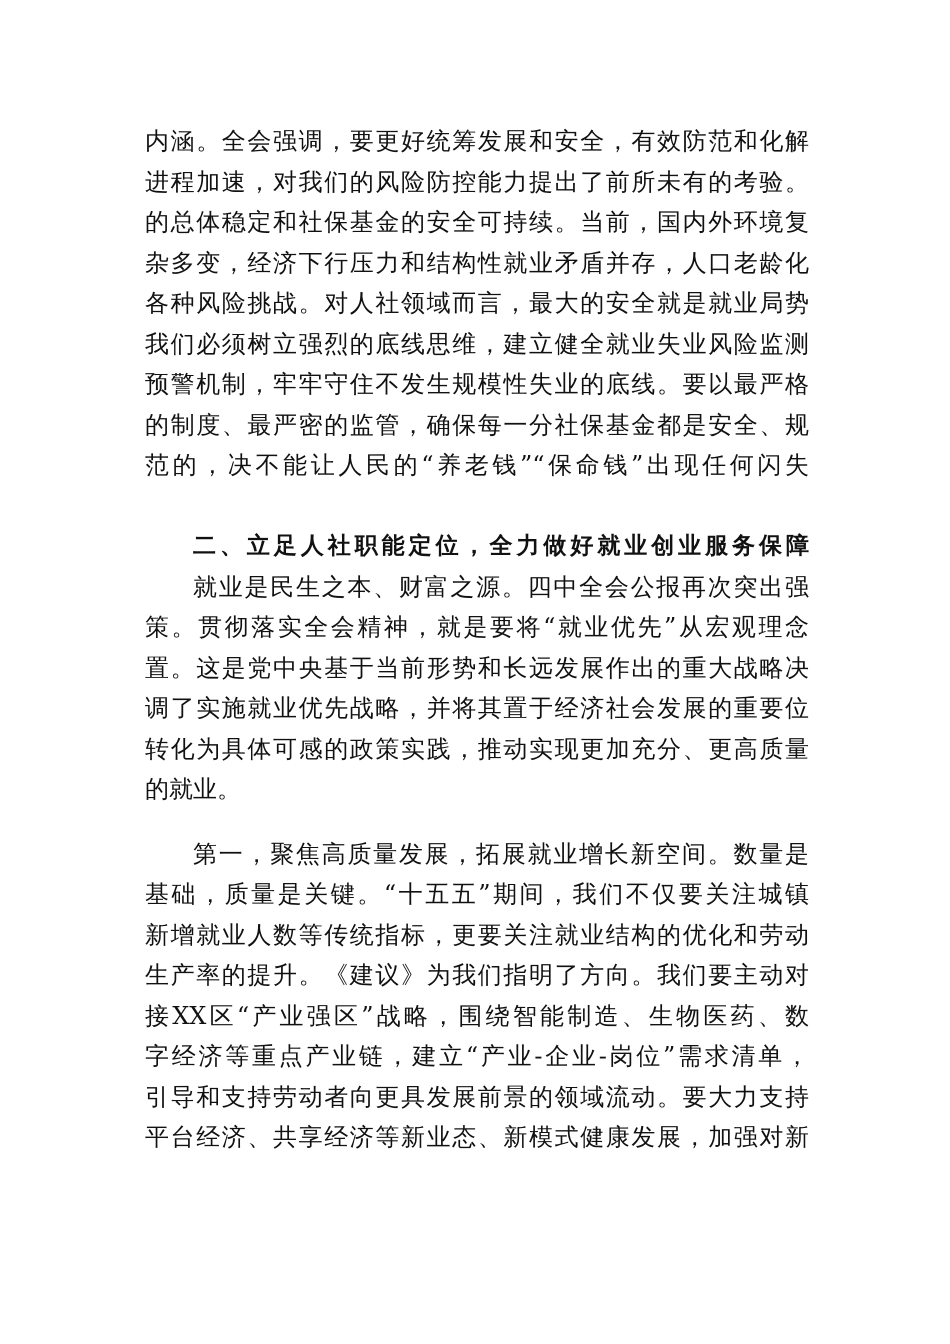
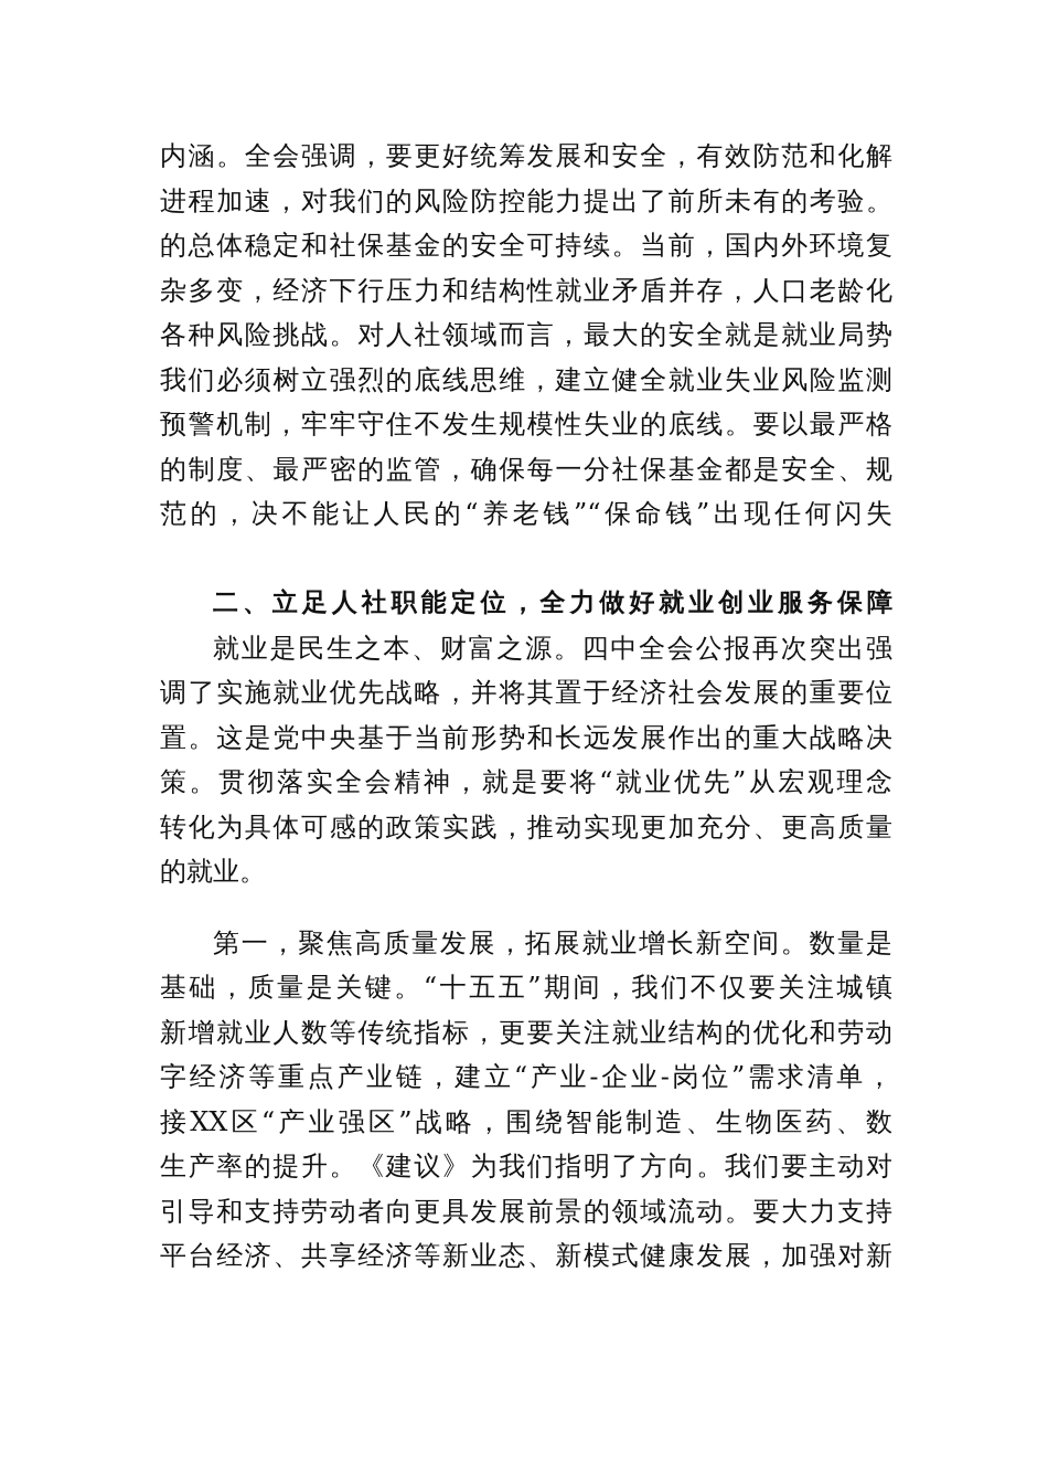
  内涵。全会强调，要更好统筹发展和安全，有效防范和化解
  进程加速，对我们的风险防控能力提出了前所未有的考验。
  的总体稳定和社保基金的安全可持续。当前，国内外环境复
  杂多变，经济下行压力和结构性就业矛盾并存，人口老龄化
  各种风险挑战。对人社领域而言，最大的安全就是就业局势
  我们必须树立强烈的底线思维，建立健全就业失业风险监测
  预警机制，牢牢守住不发生规模性失业的底线。要以最严格
  的制度、最严密的监管，确保每一分社保基金都是安全、规
  范的，决不能让人民的“养老钱”“保命钱”出现任何闪失
  二、立足人社职能定位，全力做好就业创业服务保障
  就业是民生之本、财富之源。四中全会公报再次突出强
- 策。贯彻落实全会精神，就是要将“就业优先”从宏观理念
+ 调了实施就业优先战略，并将其置于经济社会发展的重要位
  置。这是党中央基于当前形势和长远发展作出的重大战略决
- 调了实施就业优先战略，并将其置于经济社会发展的重要位
+ 策。贯彻落实全会精神，就是要将“就业优先”从宏观理念
  转化为具体可感的政策实践，推动实现更加充分、更高质量
  的就业。
  第一，聚焦高质量发展，拓展就业增长新空间。数量是
  基础，质量是关键。“十五五”期间，我们不仅要关注城镇
  新增就业人数等传统指标，更要关注就业结构的优化和劳动
- 生产率的提升。《建议》为我们指明了方向。我们要主动对
+ 字经济等重点产业链，建立“产业-企业-岗位”需求清单，
  接XX区“产业强区”战略，围绕智能制造、生物医药、数
- 字经济等重点产业链，建立“产业-企业-岗位”需求清单，
+ 生产率的提升。《建议》为我们指明了方向。我们要主动对
  引导和支持劳动者向更具发展前景的领域流动。要大力支持
  平台经济、共享经济等新业态、新模式健康发展，加强对新
